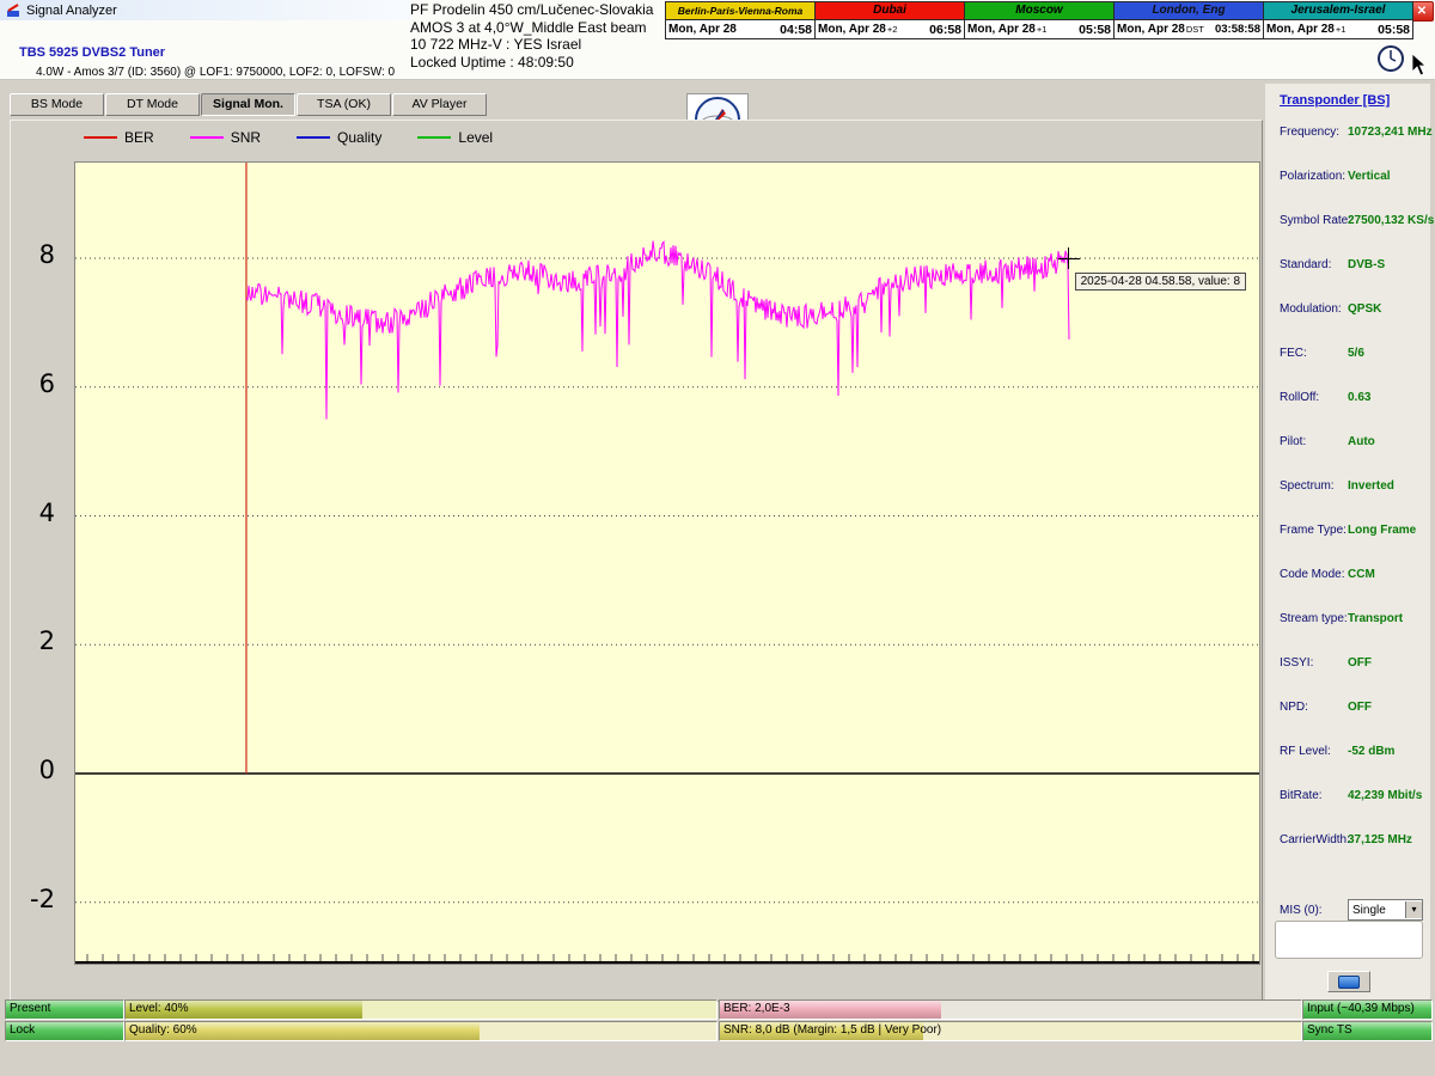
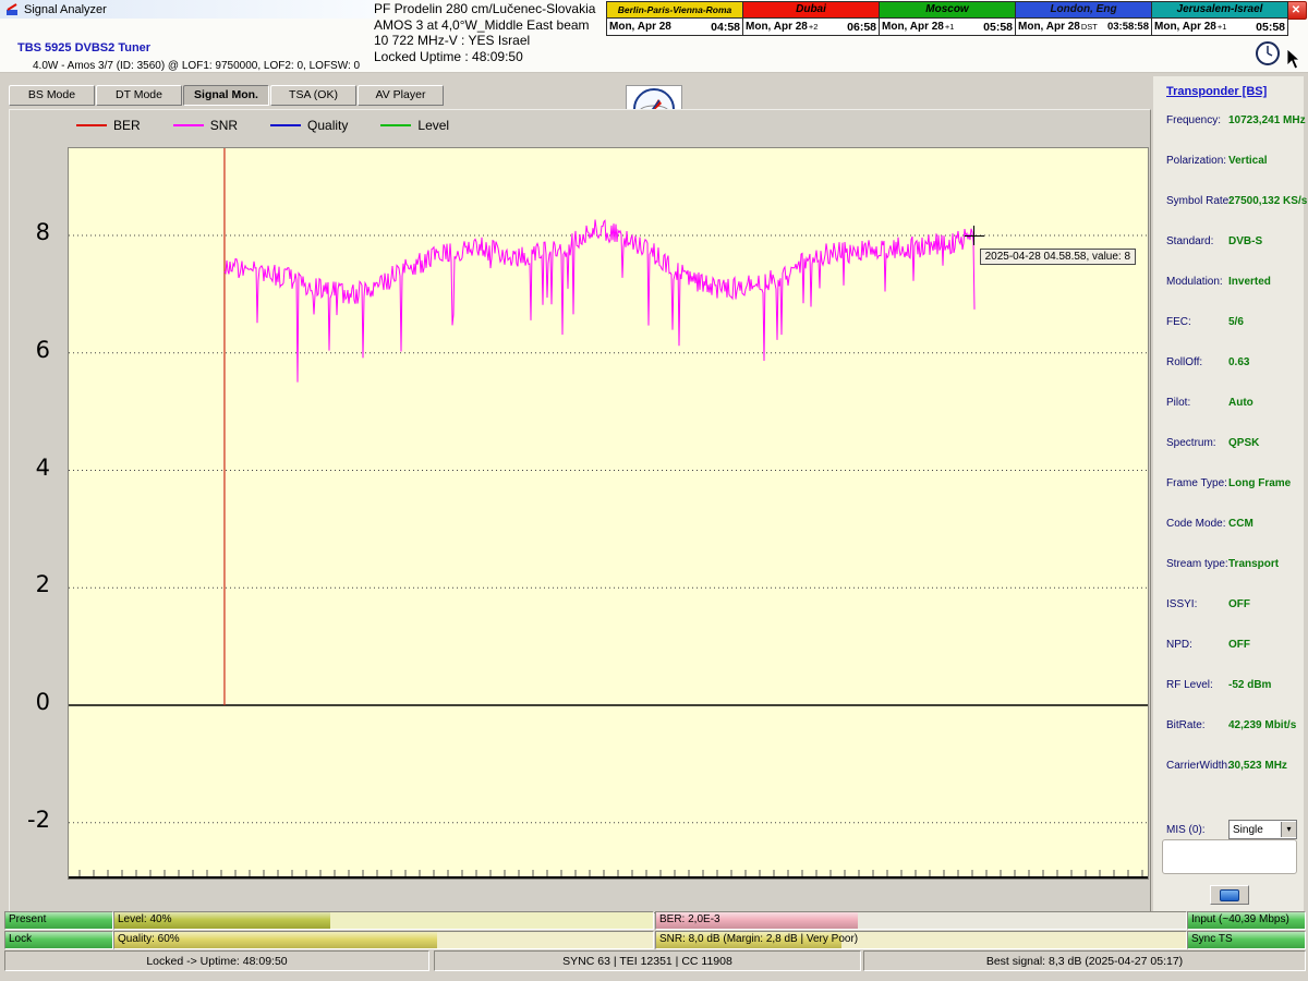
  Signal Analyzer
  ✕
- PF Prodelin 450 cm/Lučenec-Slovakia
+ PF Prodelin 280 cm/Lučenec-Slovakia
  AMOS 3 at 4,0°W_Middle East beam
  10 722 MHz-V : YES Israel
  Locked Uptime : 48:09:50
  Berlin-Paris-Vienna-Roma
  Mon, Apr 28
  04:58
  Dubai
  Mon, Apr 28
  +2
  06:58
  Moscow
  Mon, Apr 28
  +1
  05:58
  London, Eng
  Mon, Apr 28
  DST
  03:58:58
  Jerusalem-Israel
  Mon, Apr 28
  +1
  05:58
  TBS 5925 DVBS2 Tuner
  4.0W - Amos 3/7 (ID: 3560) @ LOF1: 9750000, LOF2: 0, LOFSW: 0
  BS Mode
  DT Mode
  Signal Mon.
  TSA (OK)
  AV Player
  BER
  SNR
  Quality
  Level
  8
  6
  4
  2
  0
  -2
  2025-04-28 04.58.58, value: 8
  Transponder [BS]
  Frequency:
  10723,241 MHz
  Polarization:
  Vertical
  Symbol Rate
  27500,132 KS/s
  Standard:
  DVB-S
  Modulation:
- QPSK
+ Inverted
  FEC:
  5/6
  RollOff:
  0.63
  Pilot:
  Auto
  Spectrum:
- Inverted
+ QPSK
  Frame Type:
  Long Frame
  Code Mode:
  CCM
  Stream type:
  Transport
  ISSYI:
  OFF
  NPD:
  OFF
  RF Level:
  -52 dBm
  BitRate:
  42,239 Mbit/s
  CarrierWidth
- 37,125 MHz
+ 30,523 MHz
  MIS (0):
  Single
  ▾
  Present
  Level: 40%
  BER: 2,0E-3
  Input (~40,39 Mbps)
  Lock
  Quality: 60%
- SNR: 8,0 dB (Margin: 1,5 dB | Very Poor)
+ SNR: 8,0 dB (Margin: 2,8 dB | Very Poor)
  Sync TS
+ Locked -> Uptime: 48:09:50
+ SYNC 63 | TEI 12351 | CC 11908
+ Best signal: 8,3 dB (2025-04-27 05:17)
